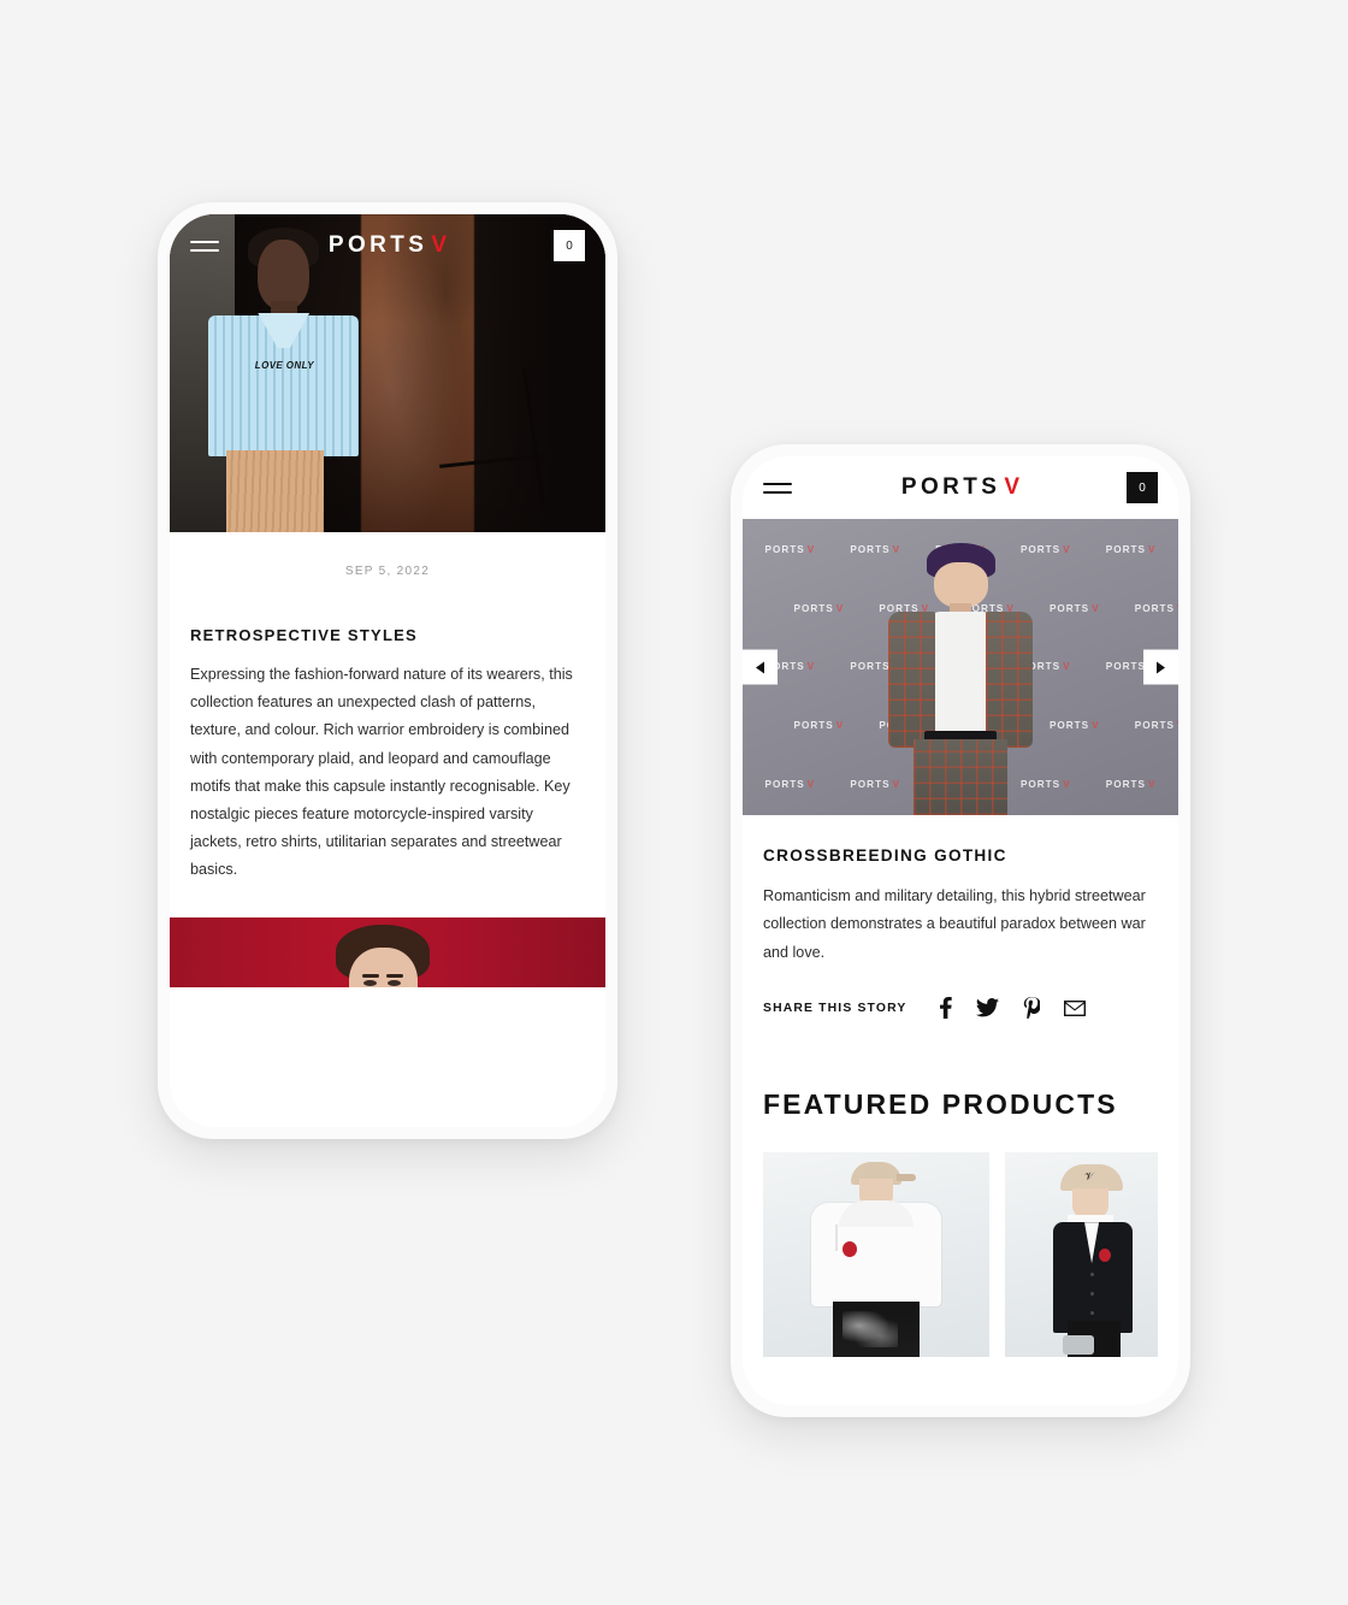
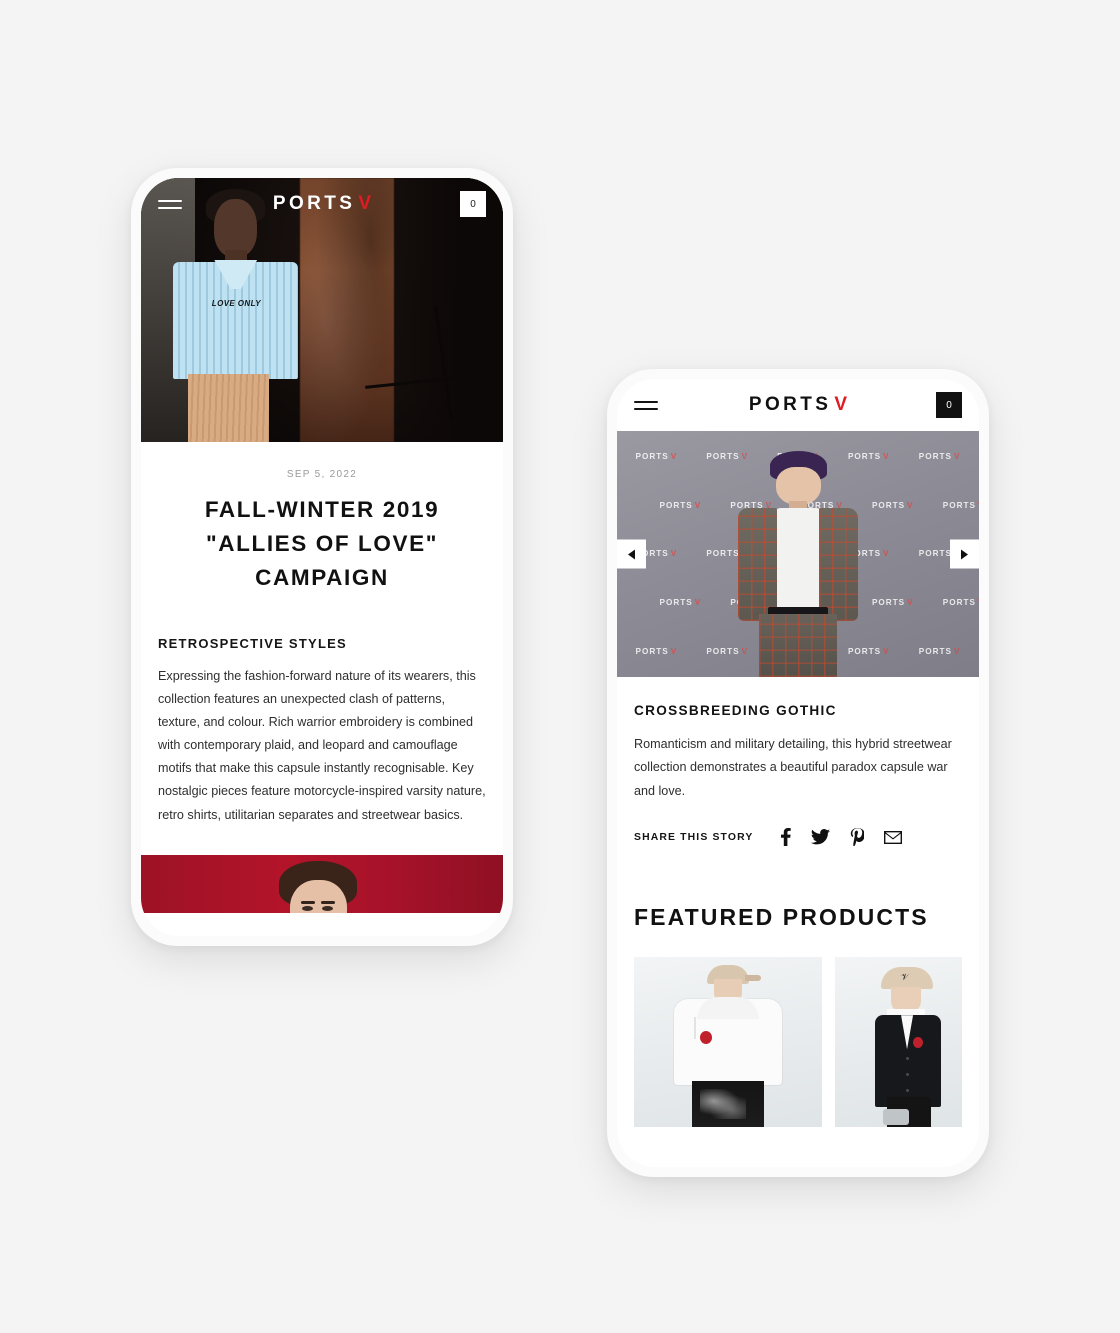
  LOVE ONLY
  PORTS V
  0
  SEP 5, 2022
+ FALL-WINTER 2019 "ALLIES OF LOVE" CAMPAIGN
  RETROSPECTIVE STYLES
- Expressing the fashion-forward nature of its wearers, this collection features an unexpected clash of patterns, texture, and colour. Rich warrior embroidery is combined with contemporary plaid, and leopard and camouflage motifs that make this capsule instantly recognisable. Key nostalgic pieces feature motorcycle-inspired varsity jackets, retro shirts, utilitarian separates and streetwear basics.
+ Expressing the fashion-forward nature of its wearers, this collection features an unexpected clash of patterns, texture, and colour. Rich warrior embroidery is combined with contemporary plaid, and leopard and camouflage motifs that make this capsule instantly recognisable. Key nostalgic pieces feature motorcycle-inspired varsity nature, retro shirts, utilitarian separates and streetwear basics.
  PORTS V
  0
  PORTS V
  PORTS V
  PORTS V
  PORTS V
  PORTS V
  PORTS V
  ORTS V
  PORTS V
  PORTS
  PORTS
  ORTS V
  PORTS
  PORTS V
  PORTS V
  PORTS
  PORTS V
  PORTS V
  PORTS V
  PORTS V
  CROSSBREEDING GOTHIC
- Romanticism and military detailing, this hybrid streetwear collection demonstrates a beautiful paradox between war and love.
+ Romanticism and military detailing, this hybrid streetwear collection demonstrates a beautiful paradox capsule war and love.
  SHARE THIS STORY
  FEATURED PRODUCTS
  𝒱
